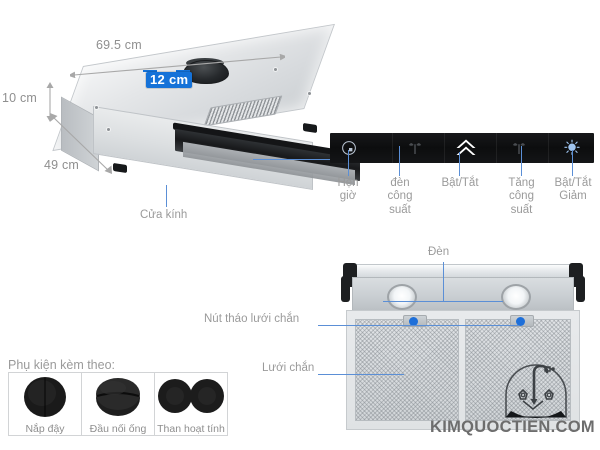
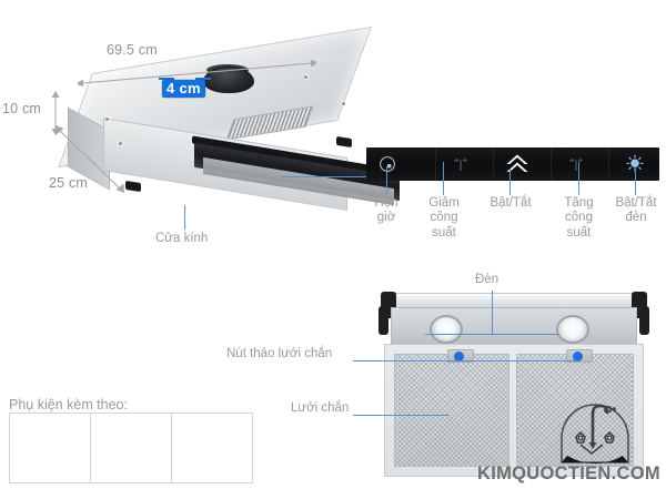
- 12 cm
+ 4 cm
  69.5 cm
  10 cm
- 49 cm
+ 25 cm
  Cửa kính
  Hẹn
  giờ
- đèn
+ Giảm
  công
  suất
  Bật/Tắt
  Tăng
  công
  suất
  Bật/Tắt
- Giảm
+ đèn
  Đèn
  Nút tháo lưới chắn
  Lưới chắn
  Phụ kiện kèm theo:
- Nắp đậy
- Đầu nối ống
- Than hoạt tính
  KIMQUOCTIEN.COM
